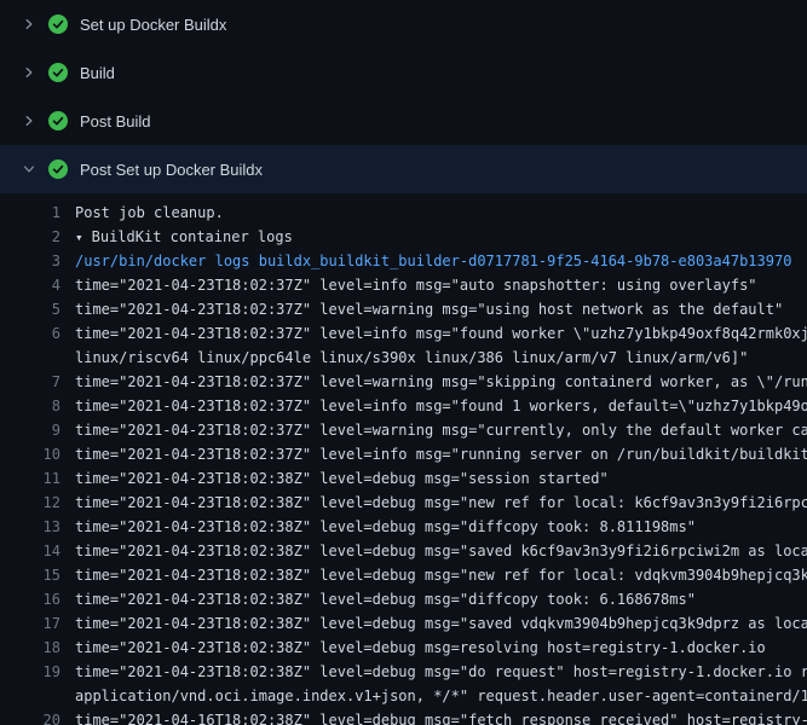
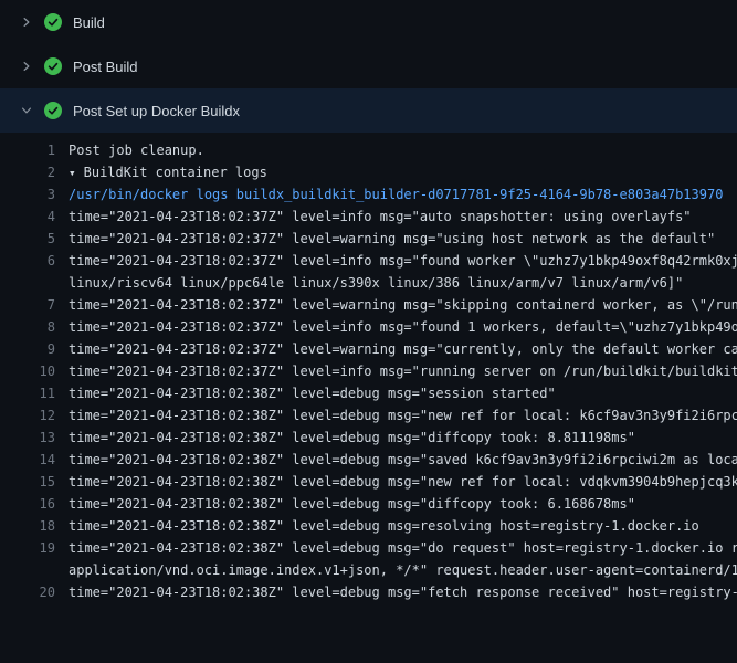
- Set up Docker Buildx
  Build
  Post Build
  Post Set up Docker Buildx
  1
  Post job cleanup.
  2
  ▾ BuildKit container logs
  3
  /usr/bin/docker logs buildx_buildkit_builder-d0717781-9f25-4164-9b78-e803a47b13970
  4
  time="2021-04-23T18:02:37Z" level=info msg="auto snapshotter: using overlayfs"
  5
  time="2021-04-23T18:02:37Z" level=warning msg="using host network as the default"
  6
  time="2021-04-23T18:02:37Z" level=info msg="found worker \"uzhz7y1bkp49oxf8q42rmk0xj
  linux/riscv64 linux/ppc64le linux/s390x linux/386 linux/arm/v7 linux/arm/v6]"
  7
  time="2021-04-23T18:02:37Z" level=warning msg="skipping containerd worker, as \"/run
  8
  time="2021-04-23T18:02:37Z" level=info msg="found 1 workers, default=\"uzhz7y1bkp49o
  9
  time="2021-04-23T18:02:37Z" level=warning msg="currently, only the default worker ca
  10
  time="2021-04-23T18:02:37Z" level=info msg="running server on /run/buildkit/buildkit
  11
  time="2021-04-23T18:02:38Z" level=debug msg="session started"
  12
  time="2021-04-23T18:02:38Z" level=debug msg="new ref for local: k6cf9av3n3y9fi2i6rpc
  13
  time="2021-04-23T18:02:38Z" level=debug msg="diffcopy took: 8.811198ms"
  14
  time="2021-04-23T18:02:38Z" level=debug msg="saved k6cf9av3n3y9fi2i6rpciwi2m as loca
  15
  time="2021-04-23T18:02:38Z" level=debug msg="new ref for local: vdqkvm3904b9hepjcq3k
  16
  time="2021-04-23T18:02:38Z" level=debug msg="diffcopy took: 6.168678ms"
- 17
- time="2021-04-23T18:02:38Z" level=debug msg="saved vdqkvm3904b9hepjcq3k9dprz as loca
  18
  time="2021-04-23T18:02:38Z" level=debug msg=resolving host=registry-1.docker.io
  19
  time="2021-04-23T18:02:38Z" level=debug msg="do request" host=registry-1.docker.io r
  application/vnd.oci.image.index.v1+json, */*" request.header.user-agent=containerd/1
  20
- time="2021-04-16T18:02:38Z" level=debug msg="fetch response received" host=registry-
+ time="2021-04-23T18:02:38Z" level=debug msg="fetch response received" host=registry-
